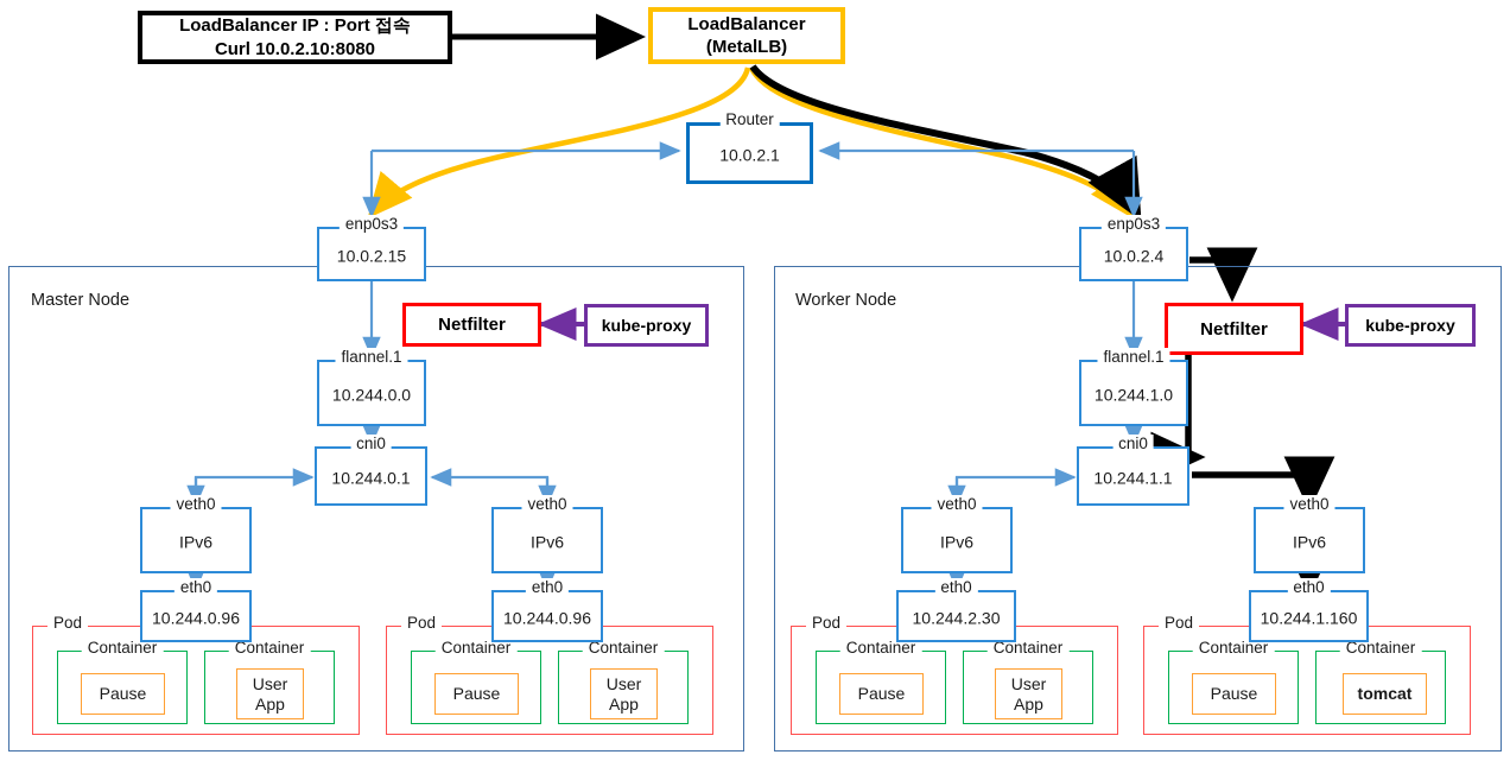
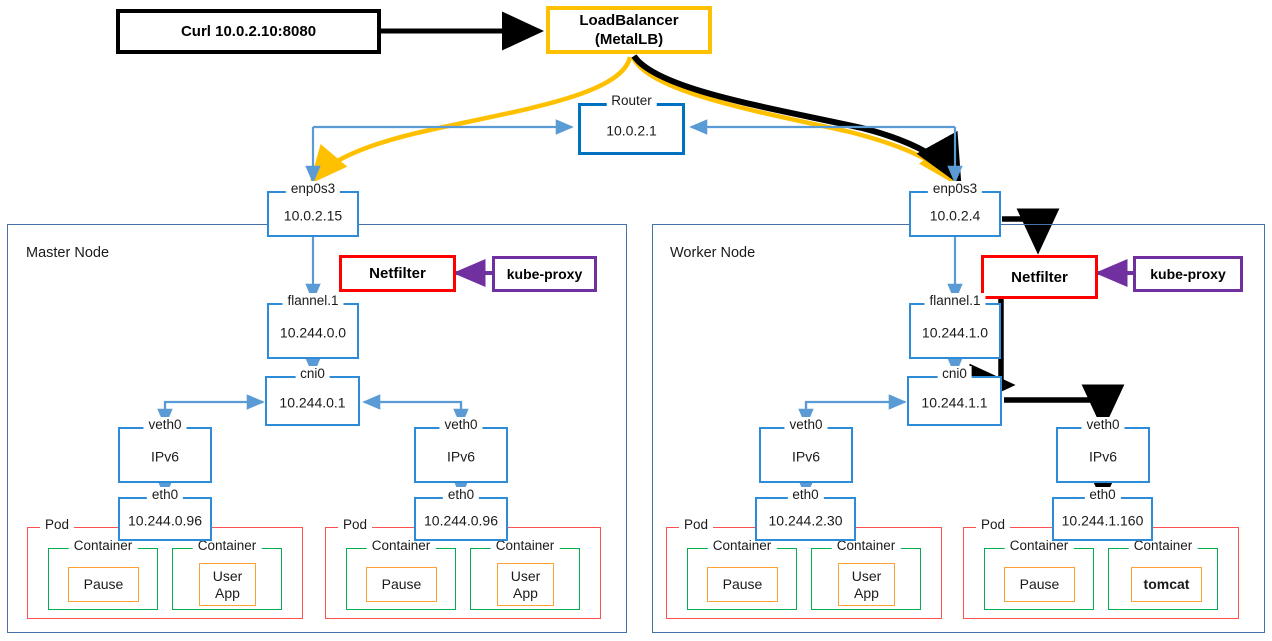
- LoadBalancer IP : Port 접속
  Curl 10.0.2.10:8080
  LoadBalancer
  (MetalLB)
  Router
  10.0.2.1
  Master Node
  Worker Node
  enp0s3
  10.0.2.15
  Netfilter
  kube-proxy
  flannel.1
  10.244.0.0
  cni0
  10.244.0.1
  veth0
  IPv6
  eth0
  10.244.0.96
  Pod
  Container
  Pause
  Container
  User
  App
  veth0
  IPv6
  eth0
  10.244.0.96
  Pod
  Container
  Pause
  Container
  User
  App
  enp0s3
  10.0.2.4
  Netfilter
  kube-proxy
  flannel.1
  10.244.1.0
  cni0
  10.244.1.1
  veth0
  IPv6
  eth0
  10.244.2.30
  Pod
  Container
  Pause
  Container
  User
  App
  veth0
  IPv6
  eth0
  10.244.1.160
  Pod
  Container
  Pause
  Container
  tomcat
